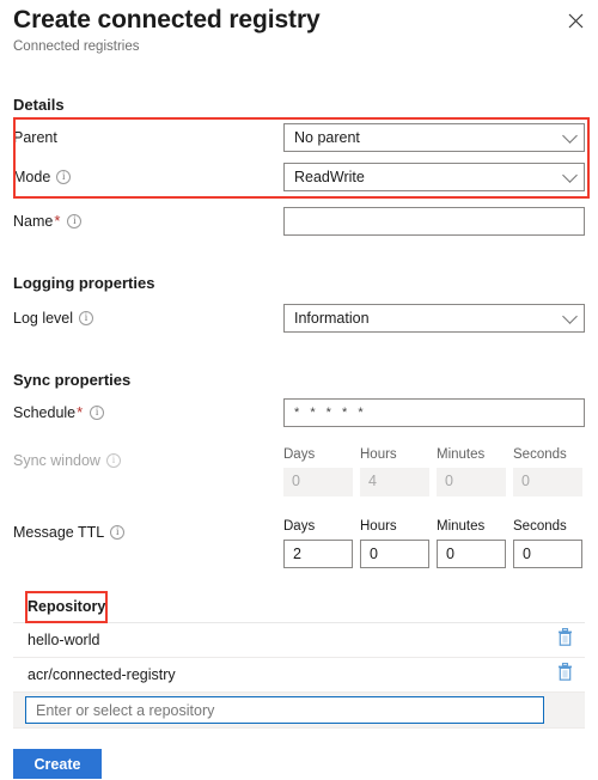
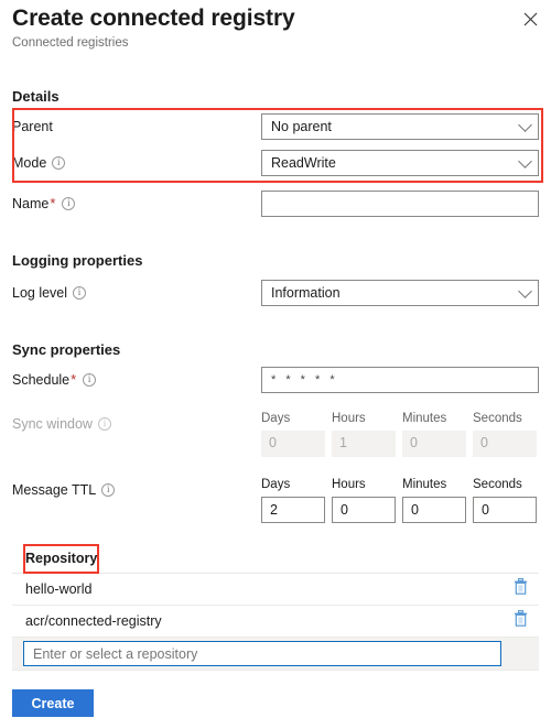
  Create connected registry
  Connected registries
  Details
  Parent
  No parent
  Mode
  ReadWrite
  Name*
  Logging properties
  Log level
  Information
  Sync properties
  Schedule*
  * * * * *
  Sync window
  Days
  0
  Hours
- 4
+ 1
  Minutes
  0
  Seconds
  0
  Message TTL
  Days
  2
  Hours
  0
  Minutes
  0
  Seconds
  0
  Repository
  hello-world
  acr/connected-registry
  Enter or select a repository
  Create
